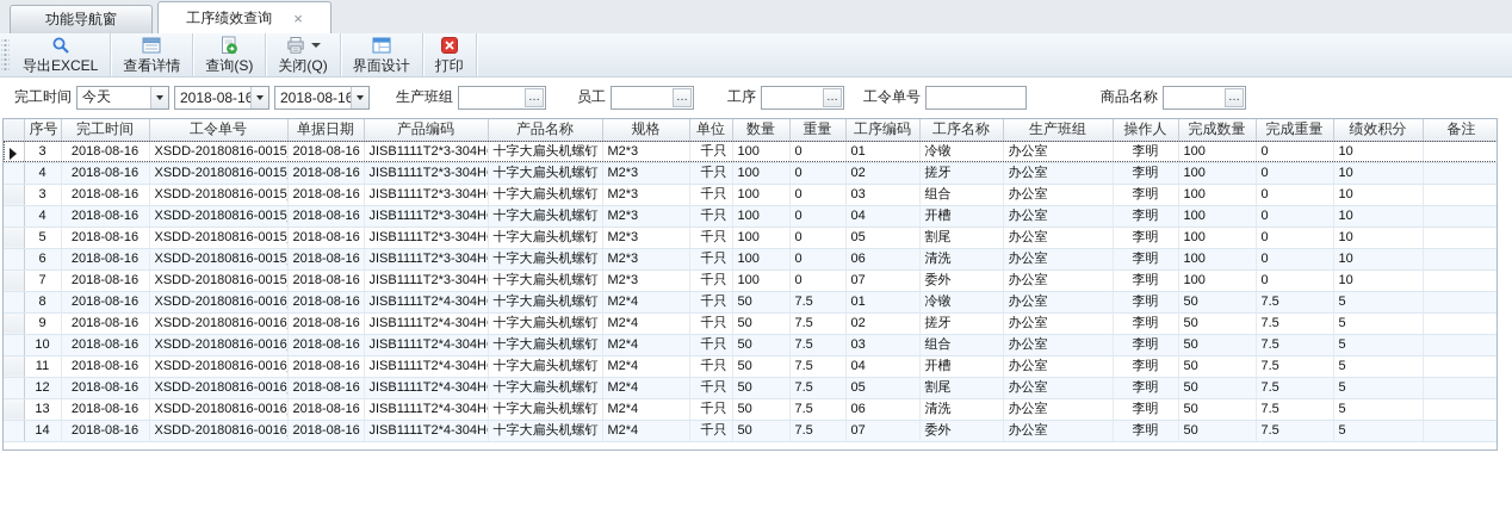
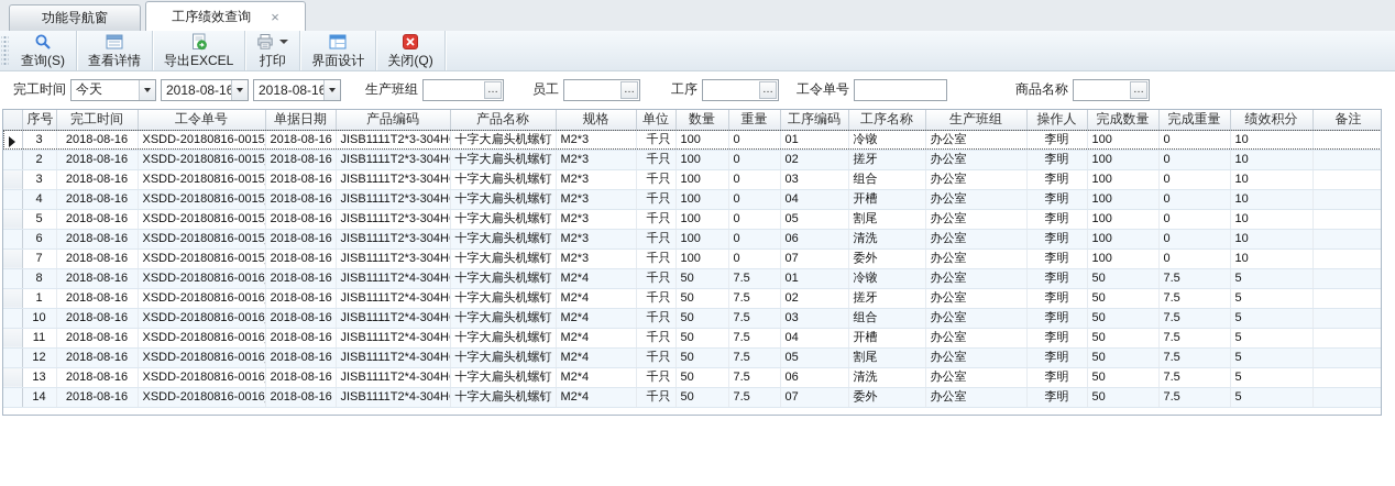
  功能导航窗
  工序绩效查询
  ×
- 导出EXCEL
+ 查询(S)
  查看详情
- 查询(S)
+ 导出EXCEL
- 关闭(Q)
+ 打印
  界面设计
- 打印
+ 关闭(Q)
  完工时间
  今天
  2018-08-1
  2018-08-1
  生产班组
  …
  员工
  …
  工序
  …
  工令单号
  商品名称
  …
  	序号	完工时间	工令单号	单据日期	产品编码	产品名称	规格	单位	数量	重量	工序编码	工序名称	生产班组	操作人	完成数量	完成重量	绩效积分	备注
  	3	2018-08-16	XSDD-20180816-0015	2018-08-16	JISB1111T2*3-304H	十字大扁头机螺钉	M2*3	千只	100	0	01	冷镦	办公室	李明	100	0	10
- 	4	2018-08-16	XSDD-20180816-0015	2018-08-16	JISB1111T2*3-304H	十字大扁头机螺钉	M2*3	千只	100	0	02	搓牙	办公室	李明	100	0	10
+ 	2	2018-08-16	XSDD-20180816-0015	2018-08-16	JISB1111T2*3-304H	十字大扁头机螺钉	M2*3	千只	100	0	02	搓牙	办公室	李明	100	0	10
  	3	2018-08-16	XSDD-20180816-0015	2018-08-16	JISB1111T2*3-304H	十字大扁头机螺钉	M2*3	千只	100	0	03	组合	办公室	李明	100	0	10
  	4	2018-08-16	XSDD-20180816-0015	2018-08-16	JISB1111T2*3-304H	十字大扁头机螺钉	M2*3	千只	100	0	04	开槽	办公室	李明	100	0	10
  	5	2018-08-16	XSDD-20180816-0015	2018-08-16	JISB1111T2*3-304H	十字大扁头机螺钉	M2*3	千只	100	0	05	割尾	办公室	李明	100	0	10
  	6	2018-08-16	XSDD-20180816-0015	2018-08-16	JISB1111T2*3-304H	十字大扁头机螺钉	M2*3	千只	100	0	06	清洗	办公室	李明	100	0	10
  	7	2018-08-16	XSDD-20180816-0015	2018-08-16	JISB1111T2*3-304H	十字大扁头机螺钉	M2*3	千只	100	0	07	委外	办公室	李明	100	0	10
  	8	2018-08-16	XSDD-20180816-0016	2018-08-16	JISB1111T2*4-304H	十字大扁头机螺钉	M2*4	千只	50	7.5	01	冷镦	办公室	李明	50	7.5	5
- 	9	2018-08-16	XSDD-20180816-0016	2018-08-16	JISB1111T2*4-304H	十字大扁头机螺钉	M2*4	千只	50	7.5	02	搓牙	办公室	李明	50	7.5	5
+ 	1	2018-08-16	XSDD-20180816-0016	2018-08-16	JISB1111T2*4-304H	十字大扁头机螺钉	M2*4	千只	50	7.5	02	搓牙	办公室	李明	50	7.5	5
  	10	2018-08-16	XSDD-20180816-0016	2018-08-16	JISB1111T2*4-304H	十字大扁头机螺钉	M2*4	千只	50	7.5	03	组合	办公室	李明	50	7.5	5
  	11	2018-08-16	XSDD-20180816-0016	2018-08-16	JISB1111T2*4-304H	十字大扁头机螺钉	M2*4	千只	50	7.5	04	开槽	办公室	李明	50	7.5	5
  	12	2018-08-16	XSDD-20180816-0016	2018-08-16	JISB1111T2*4-304H	十字大扁头机螺钉	M2*4	千只	50	7.5	05	割尾	办公室	李明	50	7.5	5
  	13	2018-08-16	XSDD-20180816-0016	2018-08-16	JISB1111T2*4-304H	十字大扁头机螺钉	M2*4	千只	50	7.5	06	清洗	办公室	李明	50	7.5	5
  	14	2018-08-16	XSDD-20180816-0016	2018-08-16	JISB1111T2*4-304H	十字大扁头机螺钉	M2*4	千只	50	7.5	07	委外	办公室	李明	50	7.5	5
